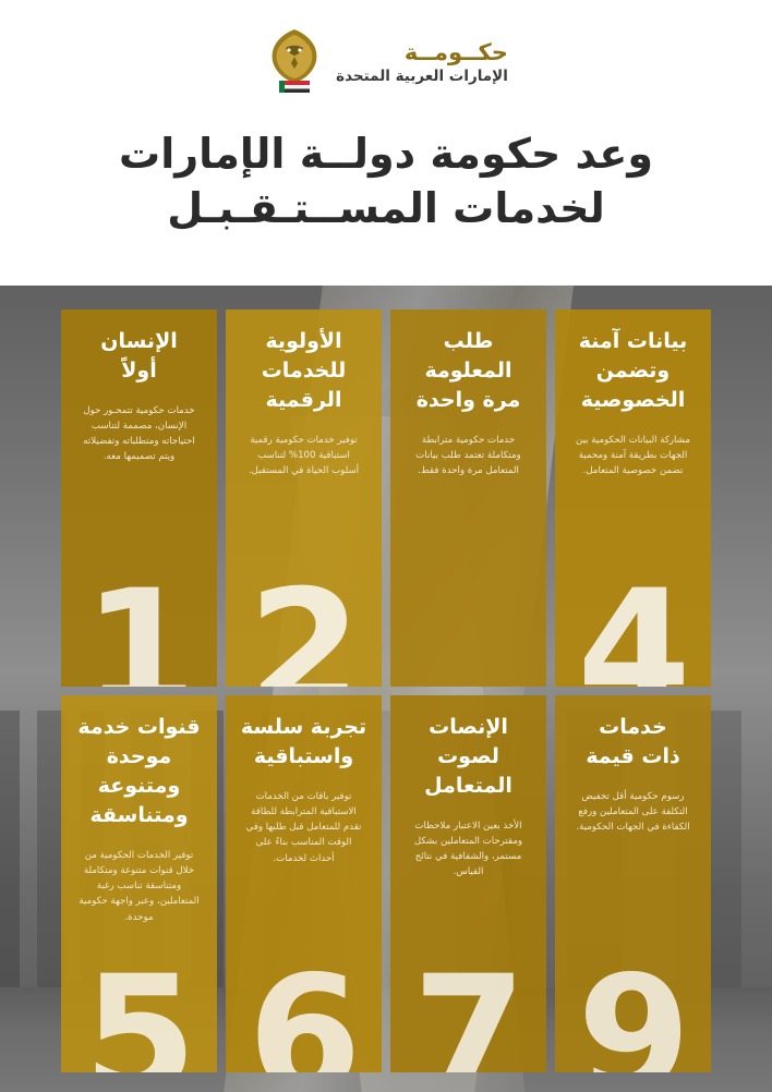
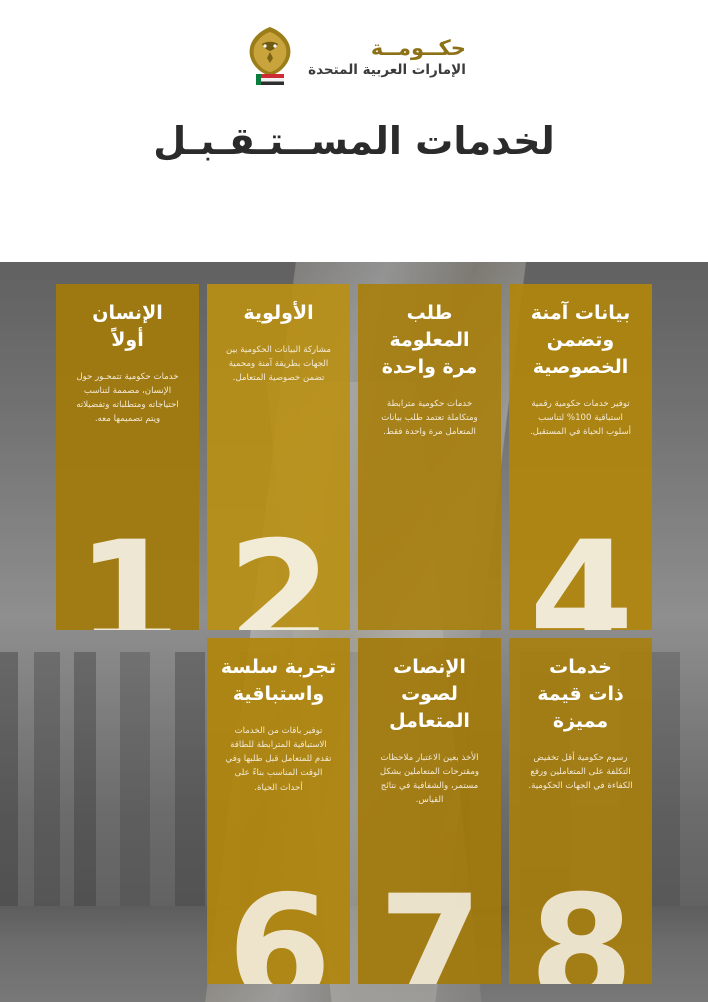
  حكــومــة
  الإمارات العربية المتحدة
- وعد حكومة دولــة الإمارات
  لخدمات المســتـقـبـل
  بيانات آمنة
  وتضمن
  الخصوصية
- مشاركة البيانات الحكومية بين الجهات بطريقة آمنة ومحمية تضمن خصوصية المتعامل.
+ توفير خدمات حكومية رقمية استباقية 100% لتناسب أسلوب الحياة في المستقبل.
  4
  طلب
  المعلومة
  مرة واحدة
  خدمات حكومية مترابطة ومتكاملة تعتمد طلب بيانات المتعامل مرة واحدة فقط.
  الأولوية
- للخدمات
- الرقمية
- توفير خدمات حكومية رقمية استباقية 100% لتناسب أسلوب الحياة في المستقبل.
+ مشاركة البيانات الحكومية بين الجهات بطريقة آمنة ومحمية تضمن خصوصية المتعامل.
  2
  الإنسان
  أولاً
  خدمات حكومية تتمحـور حول الإنسان، مصممة لتناسب احتياجاته ومتطلباته وتفضيلاته ويتم تصميمها معه.
  1
  خدمات
  ذات قيمة
+ مميزة
  رسوم حكومية أقل تخفيض التكلفة على المتعاملين ورفع الكفاءة في الجهات الحكومية.
- 9
+ 8
  الإنصات
  لصوت
  المتعامل
  الأخذ بعين الاعتبار ملاحظات ومقترحات المتعاملين بشكل مستمر، والشفافية في نتائج القياس.
  7
  تجربة سلسة
  واستباقية
- توفير باقات من الخدمات الاستباقية المترابطة للطاقة تقدم للمتعامل قبل طلبها وفي الوقت المناسب بناءً على أحداث لخدمات.
+ توفير باقات من الخدمات الاستباقية المترابطة للطاقة تقدم للمتعامل قبل طلبها وفي الوقت المناسب بناءً على أحداث الحياة.
  6
- قنوات خدمة
- موحدة
- ومتنوعة
- ومتناسقة
- توفير الخدمات الحكومية من خلال قنوات متنوعة ومتكاملة ومتناسقة تناسب رغبة المتعاملين، وعبر واجهة حكومية موحدة.
- 5
